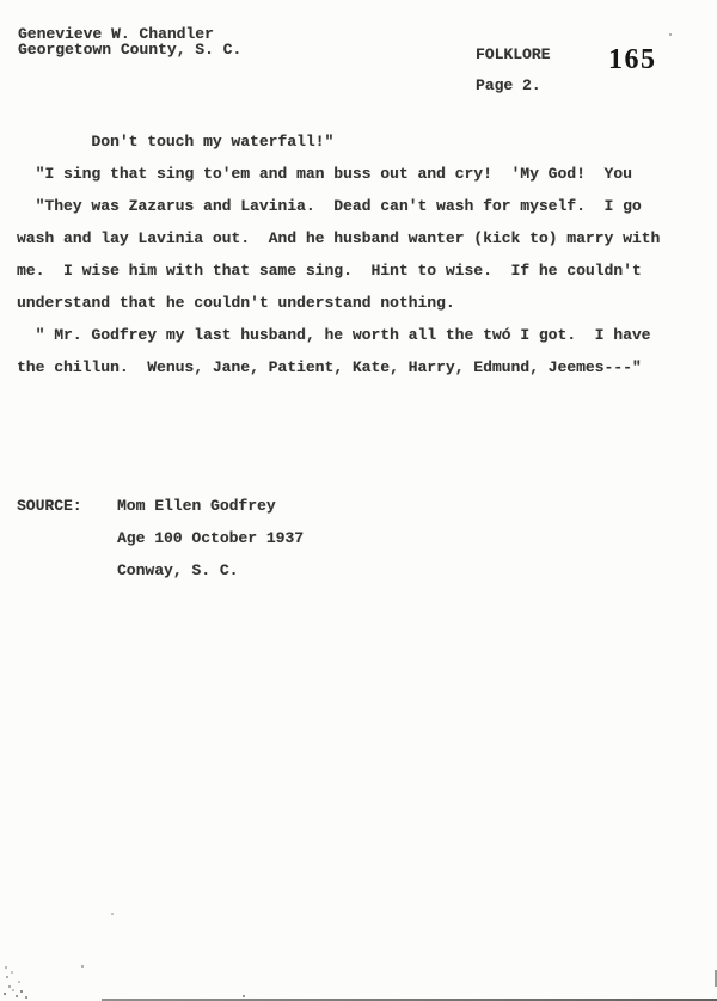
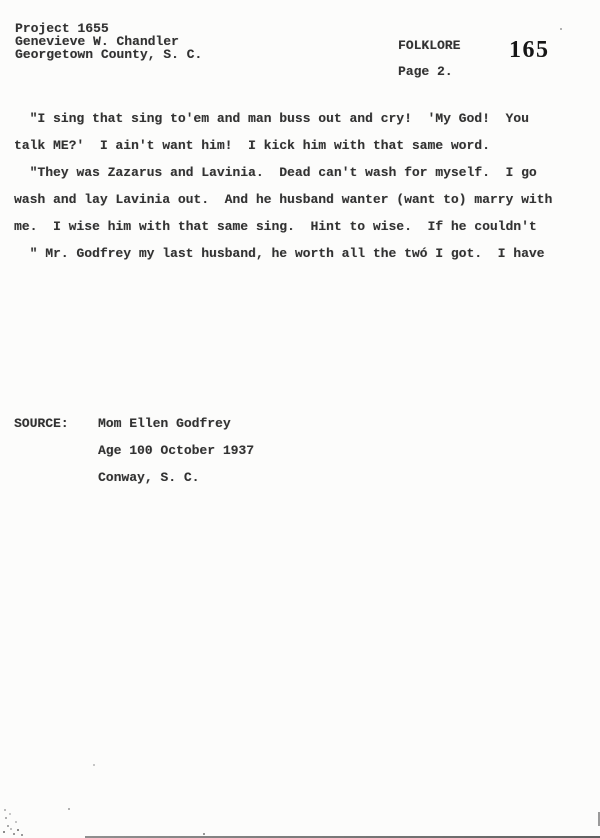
+ Project 1655
  Genevieve W. Chandler
  Georgetown County, S. C.
  FOLKLORE
  Page 2.
  165
- Don't touch my waterfall!"
  "I sing that sing to'em and man buss out and cry! 'My God! You
+ talk ME?' I ain't want him! I kick him with that same word.
  "They was Zazarus and Lavinia. Dead can't wash for myself. I go
- wash and lay Lavinia out. And he husband wanter (kick to) marry with
+ wash and lay Lavinia out. And he husband wanter (want to) marry with
  me. I wise him with that same sing. Hint to wise. If he couldn't
- understand that he couldn't understand nothing.
  " Mr. Godfrey my last husband, he worth all the twó I got. I have
- the chillun. Wenus, Jane, Patient, Kate, Harry, Edmund, Jeemes---"
  SOURCE:
  Mom Ellen Godfrey
  Age 100 October 1937
  Conway, S. C.
